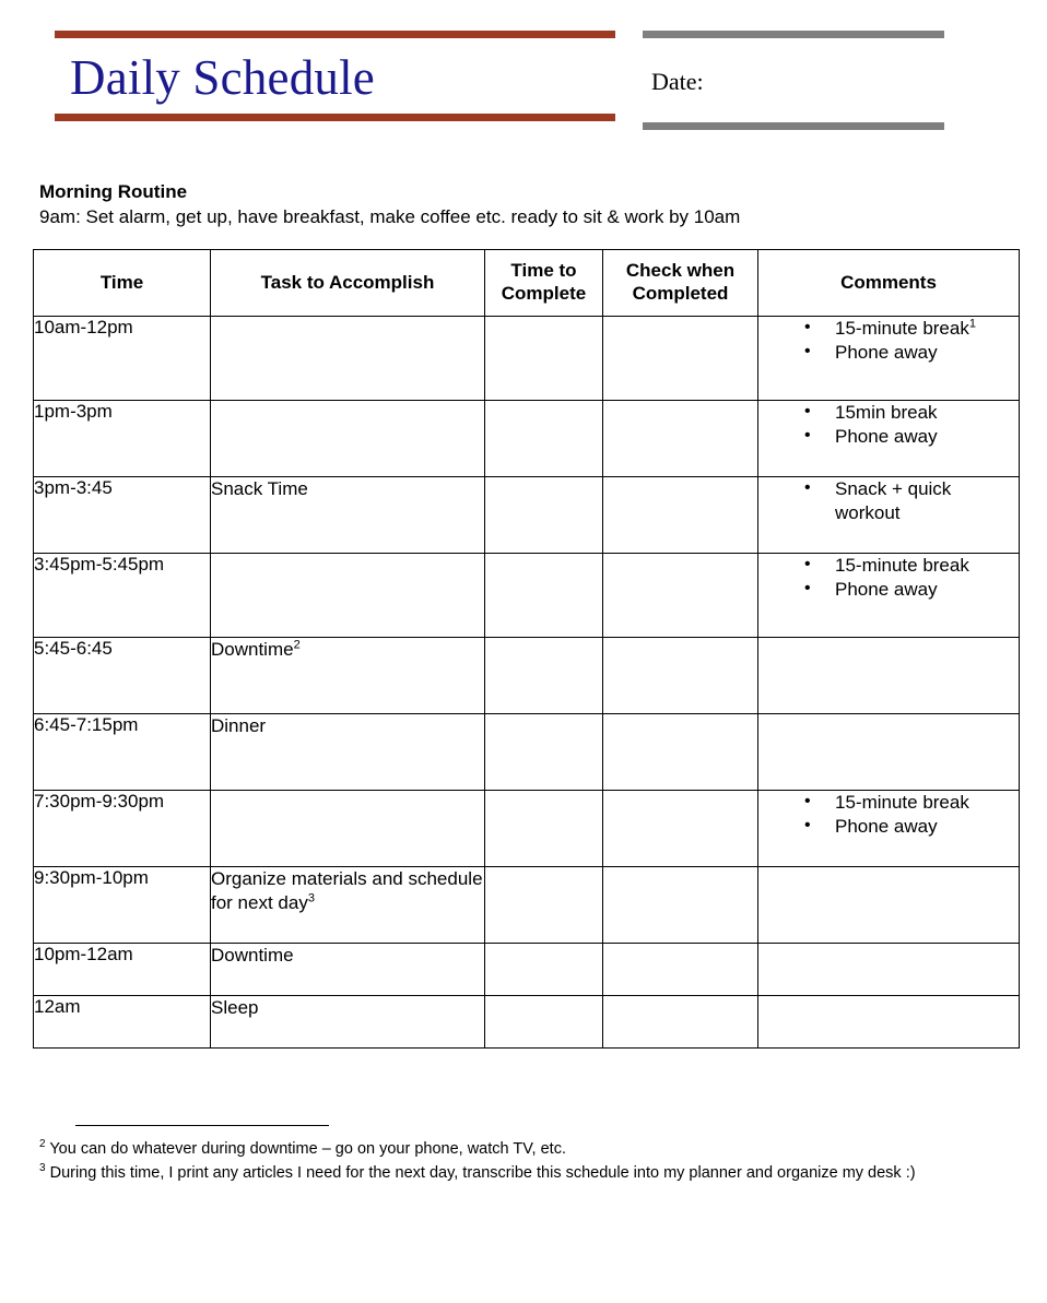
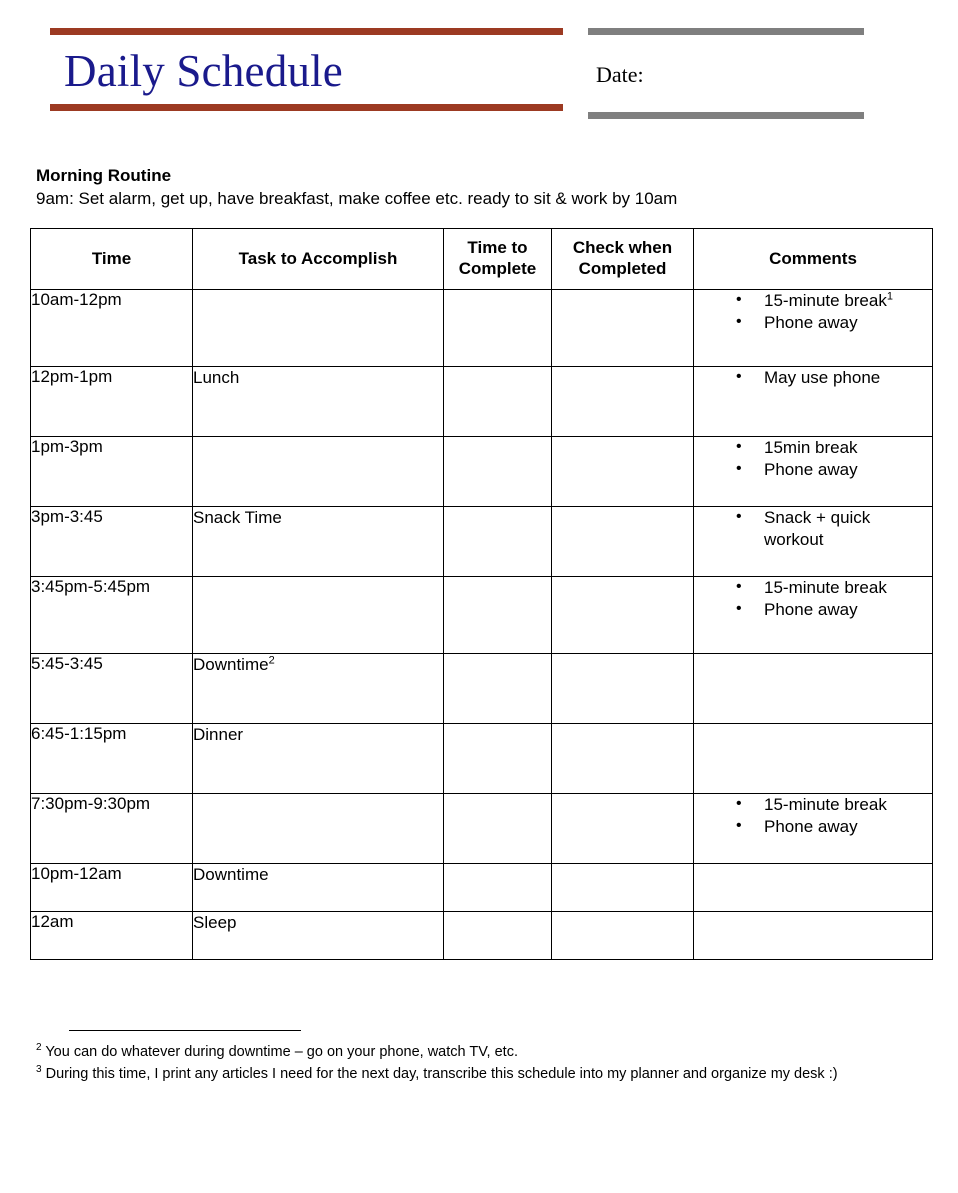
  Daily Schedule
  Date:
  Morning Routine
  9am: Set alarm, get up, have breakfast, make coffee etc. ready to sit & work by 10am
  Time	Task to Accomplish	Time toComplete	Check whenCompleted	Comments
  10am-12pm				15-minute break1Phone away
+ 12pm-1pm	Lunch			May use phone
  1pm-3pm				15min breakPhone away
  3pm-3:45	Snack Time			Snack + quick workout
  3:45pm-5:45pm				15-minute breakPhone away
- 5:45-6:45	Downtime2
+ 5:45-3:45	Downtime2
- 6:45-7:15pm	Dinner
+ 6:45-1:15pm	Dinner
  7:30pm-9:30pm				15-minute breakPhone away
- 9:30pm-10pm	Organize materials and schedule for next day3
  10pm-12am	Downtime
  12am	Sleep
  2 You can do whatever during downtime – go on your phone, watch TV, etc.
  3 During this time, I print any articles I need for the next day, transcribe this schedule into my planner and organize my desk :)
